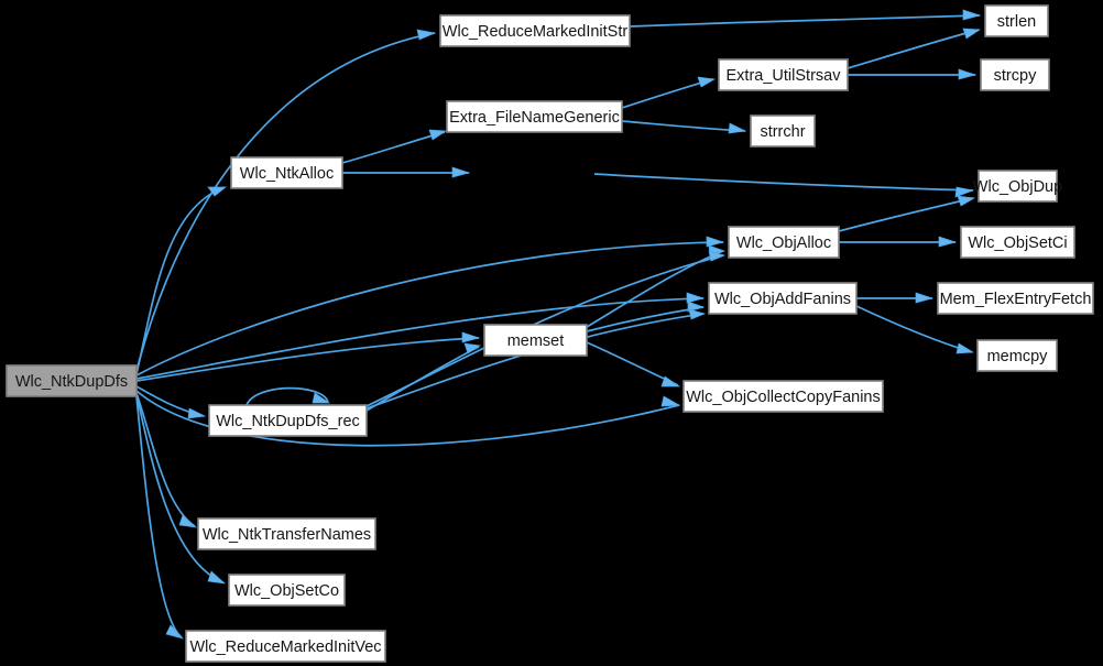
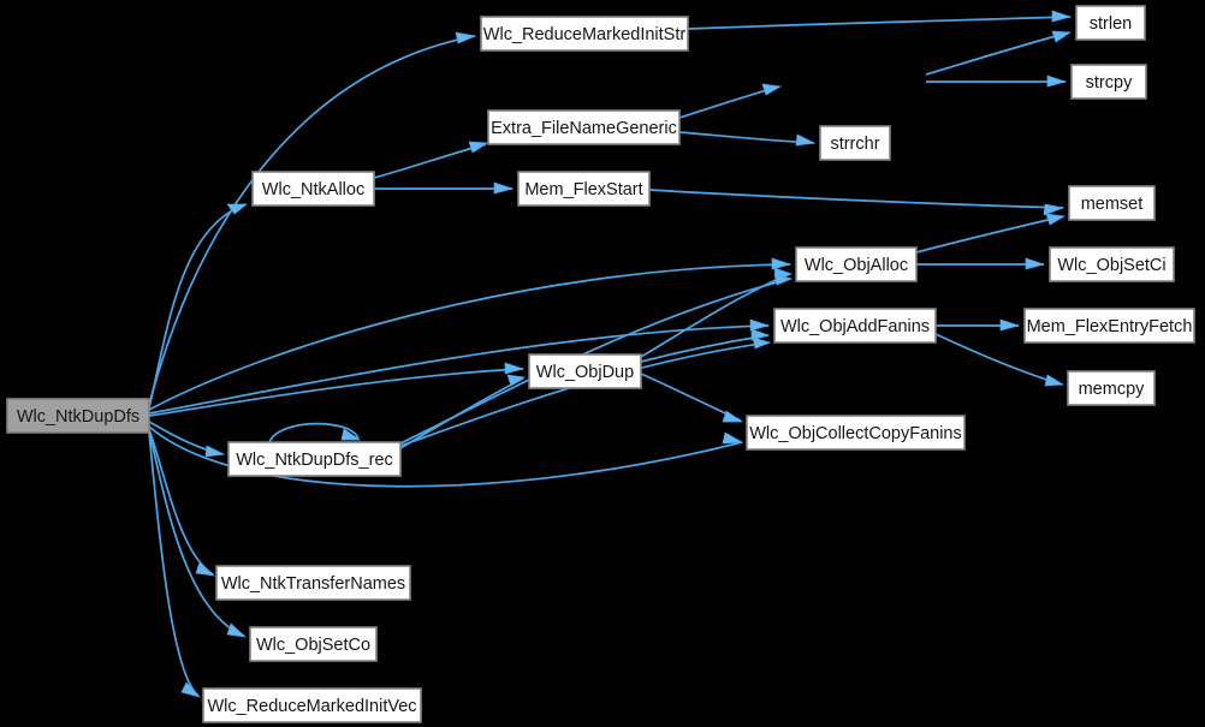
  Wlc_NtkDupDfs
  Wlc_ReduceMarkedInitStr
  strlen
- Extra_UtilStrsav
  strcpy
  Extra_FileNameGeneric
  strrchr
  Wlc_NtkAlloc
+ Mem_FlexStart
- Wlc_ObjDup
+ memset
  Wlc_ObjAlloc
  Wlc_ObjSetCi
  Wlc_ObjAddFanins
  Mem_FlexEntryFetch
  memcpy
- memset
+ Wlc_ObjDup
  Wlc_ObjCollectCopyFanins
  Wlc_NtkDupDfs_rec
  Wlc_NtkTransferNames
  Wlc_ObjSetCo
  Wlc_ReduceMarkedInitVec
